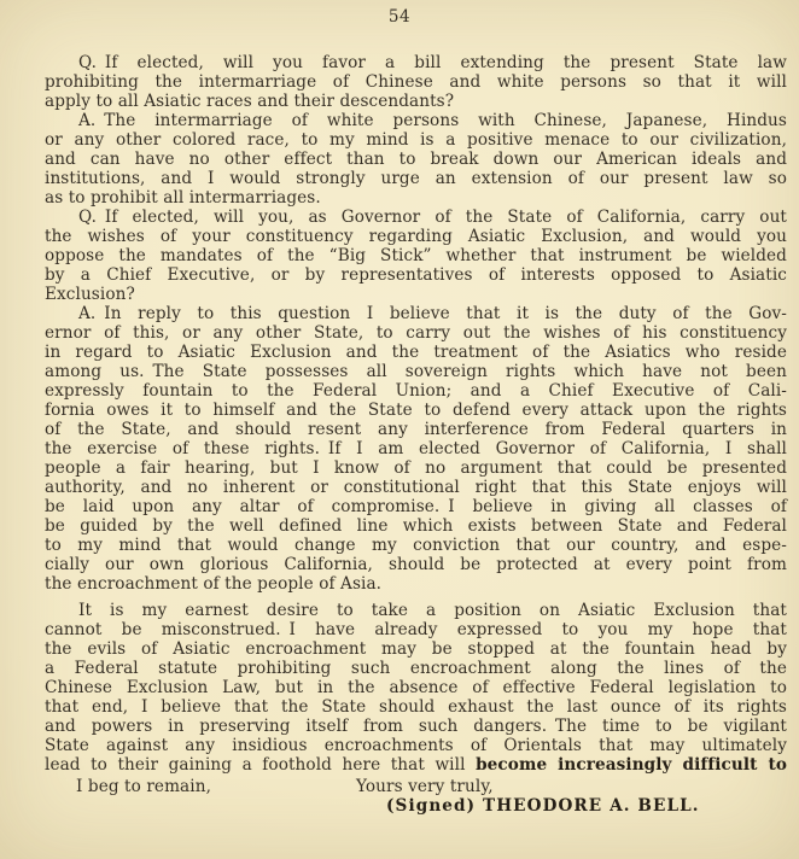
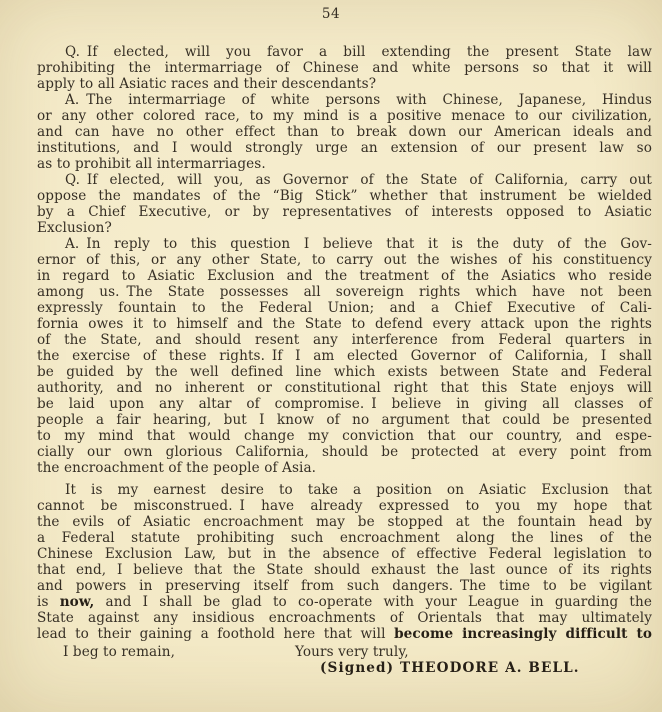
  54
  Q. If elected, will you favor a bill extending the present State law
  prohibiting the intermarriage of Chinese and white persons so that it will
  apply to all Asiatic races and their descendants?
  A. The intermarriage of white persons with Chinese, Japanese, Hindus
  or any other colored race, to my mind is a positive menace to our civilization,
  and can have no other effect than to break down our American ideals and
  institutions, and I would strongly urge an extension of our present law so
  as to prohibit all intermarriages.
  Q. If elected, will you, as Governor of the State of California, carry out
- the wishes of your constituency regarding Asiatic Exclusion, and would you
  oppose the mandates of the “Big Stick” whether that instrument be wielded
  by a Chief Executive, or by representatives of interests opposed to Asiatic
  Exclusion?
  A. In reply to this question I believe that it is the duty of the Gov-
  ernor of this, or any other State, to carry out the wishes of his constituency
  in regard to Asiatic Exclusion and the treatment of the Asiatics who reside
  among us. The State possesses all sovereign rights which have not been
  expressly fountain to the Federal Union; and a Chief Executive of Cali-
  fornia owes it to himself and the State to defend every attack upon the rights
  of the State, and should resent any interference from Federal quarters in
  the exercise of these rights. If I am elected Governor of California, I shall
- people a fair hearing, but I know of no argument that could be presented
+ be guided by the well defined line which exists between State and Federal
  authority, and no inherent or constitutional right that this State enjoys will
  be laid upon any altar of compromise. I believe in giving all classes of
- be guided by the well defined line which exists between State and Federal
+ people a fair hearing, but I know of no argument that could be presented
  to my mind that would change my conviction that our country, and espe-
  cially our own glorious California, should be protected at every point from
  the encroachment of the people of Asia.
  It is my earnest desire to take a position on Asiatic Exclusion that
  cannot be misconstrued. I have already expressed to you my hope that
  the evils of Asiatic encroachment may be stopped at the fountain head by
  a Federal statute prohibiting such encroachment along the lines of the
  Chinese Exclusion Law, but in the absence of effective Federal legislation to
  that end, I believe that the State should exhaust the last ounce of its rights
  and powers in preserving itself from such dangers. The time to be vigilant
+ is now, and I shall be glad to co-operate with your League in guarding the
  State against any insidious encroachments of Orientals that may ultimately
  lead to their gaining a foothold here that will become increasingly difficult to
  I beg to remain,
  Yours very truly,
  (Signed) THEODORE A. BELL.
